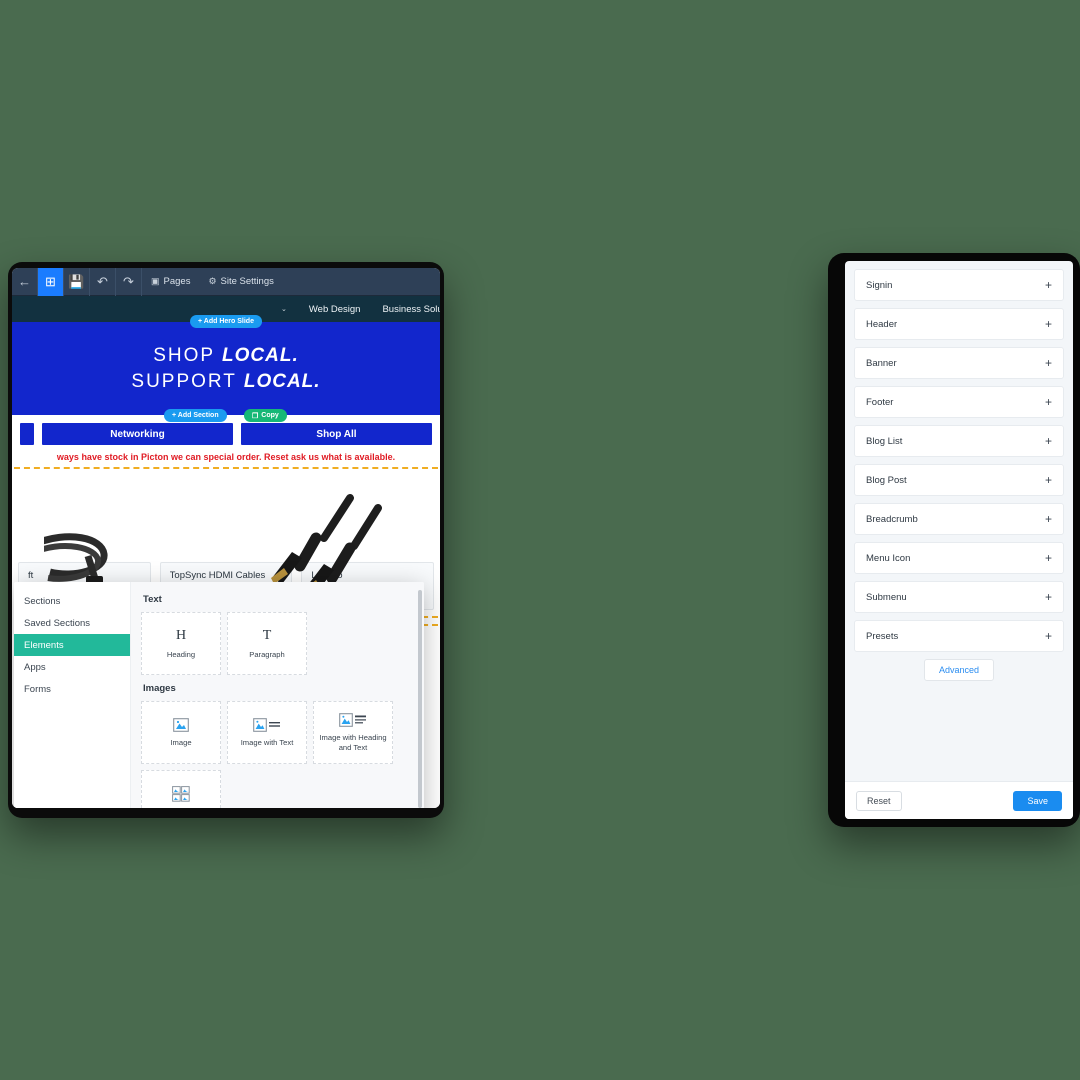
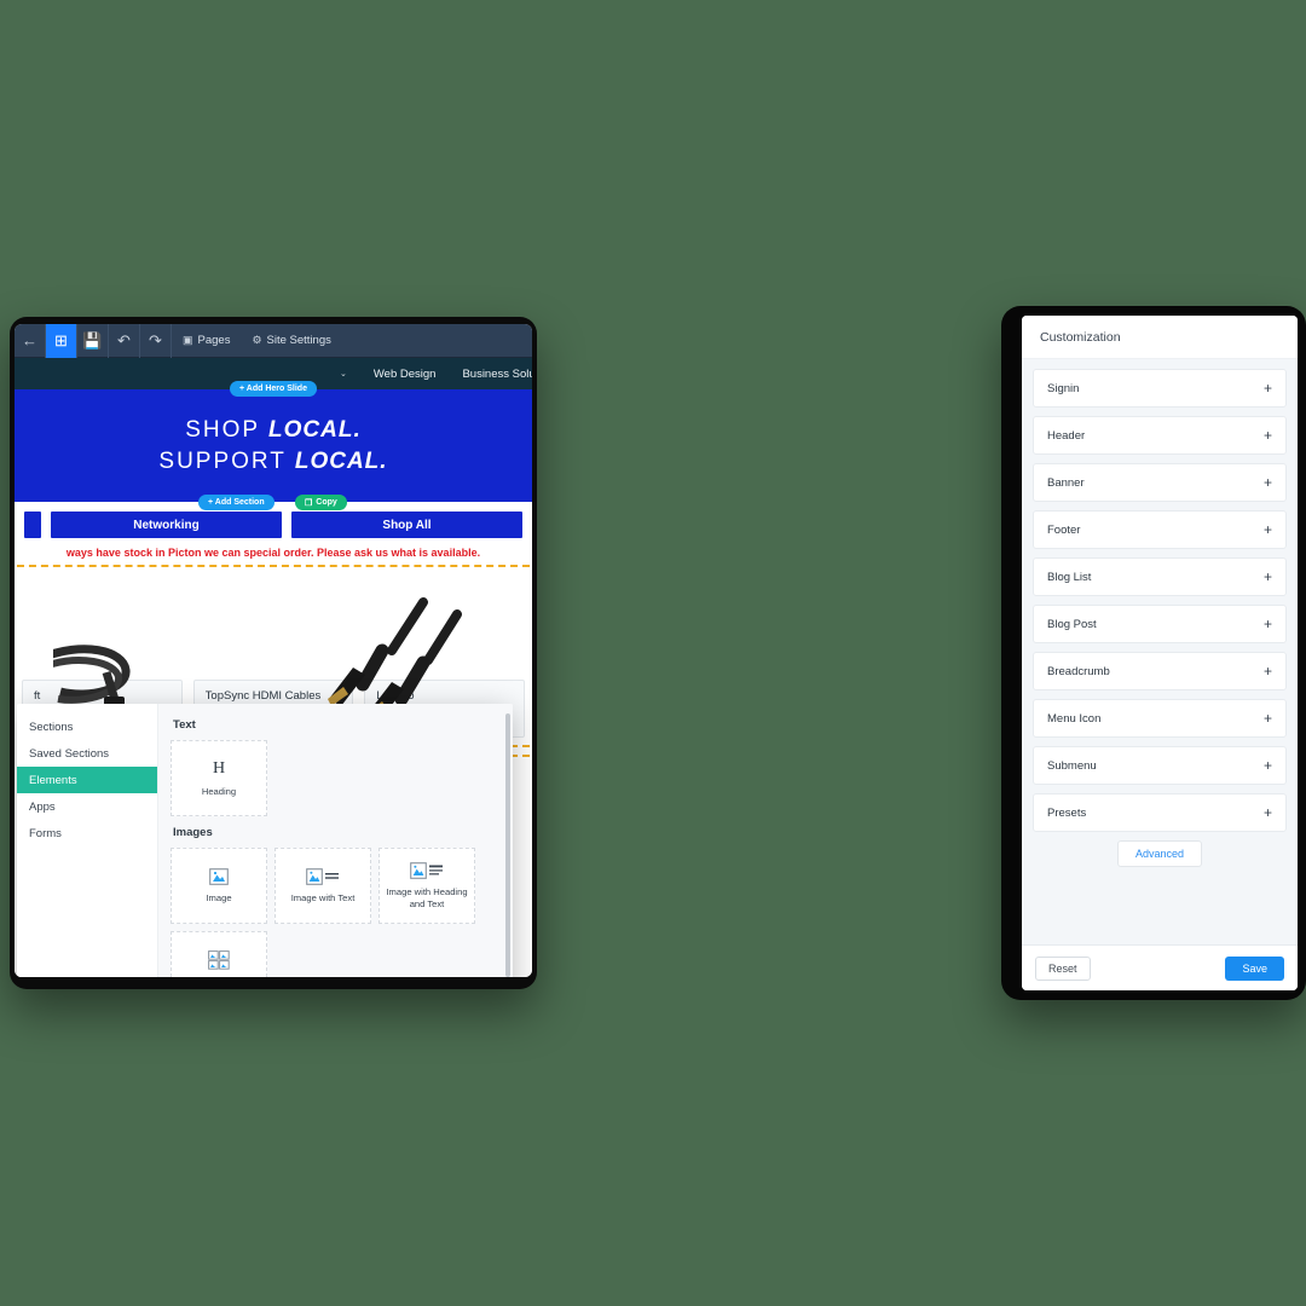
  ←
  ⊞
  💾
  ↶
  ↷
  ▣
  Pages
  ⚙
  Site Settings
  Web Design
  SHOP LOCAL.
  SUPPORT LOCAL.
  Networking
  Shop All
- ways have stock in Picton we can special order. Reset ask us what is available.
+ ways have stock in Picton we can special order. Please ask us what is available.
  ft
  TopSync HDMI Cables
  Sections
  Saved Sections
  Elements
  Apps
  Forms
  Text
  H
  Heading
- T
- Paragraph
  Images
  Image
  Image with Text
  Image with Heading and Text
+ Customization
  Signin
  +
  Header
  +
  Banner
  +
  Footer
  +
  Blog List
  +
  Blog Post
  +
  Breadcrumb
  +
  Menu Icon
  +
  Submenu
  +
  Presets
  +
  Advanced
  Reset
  Save
